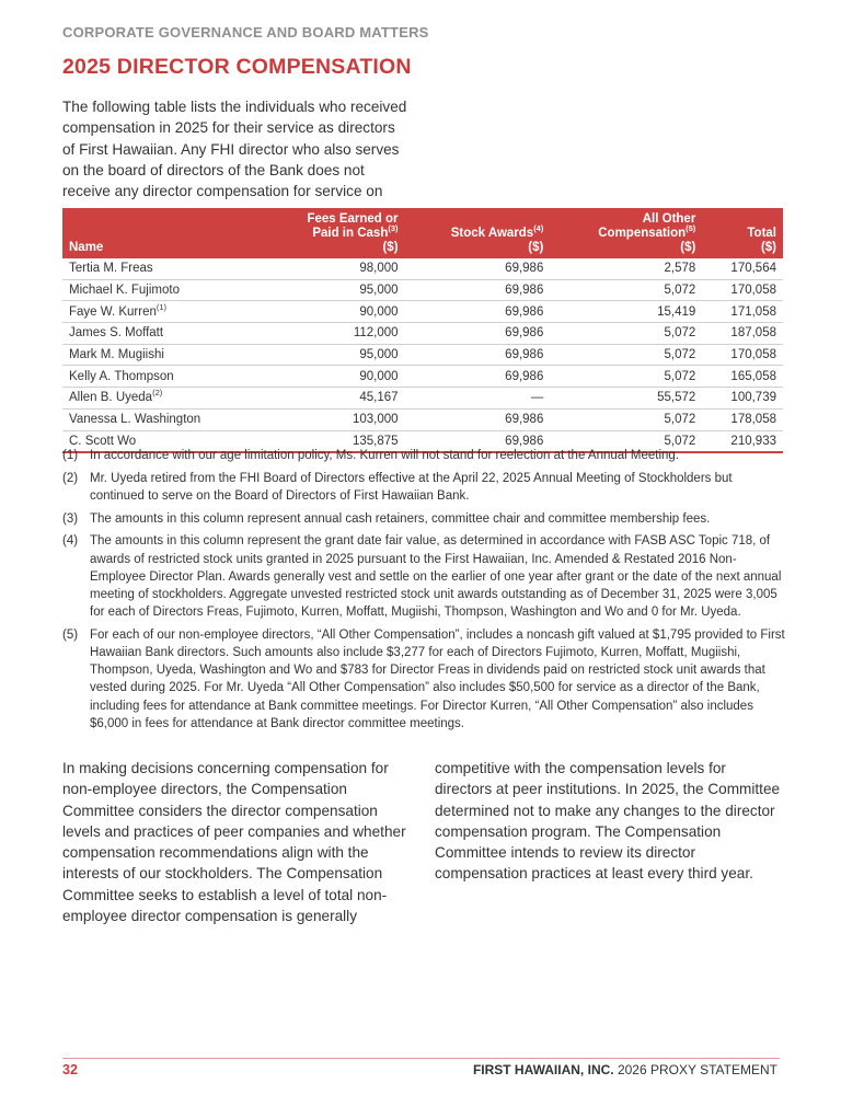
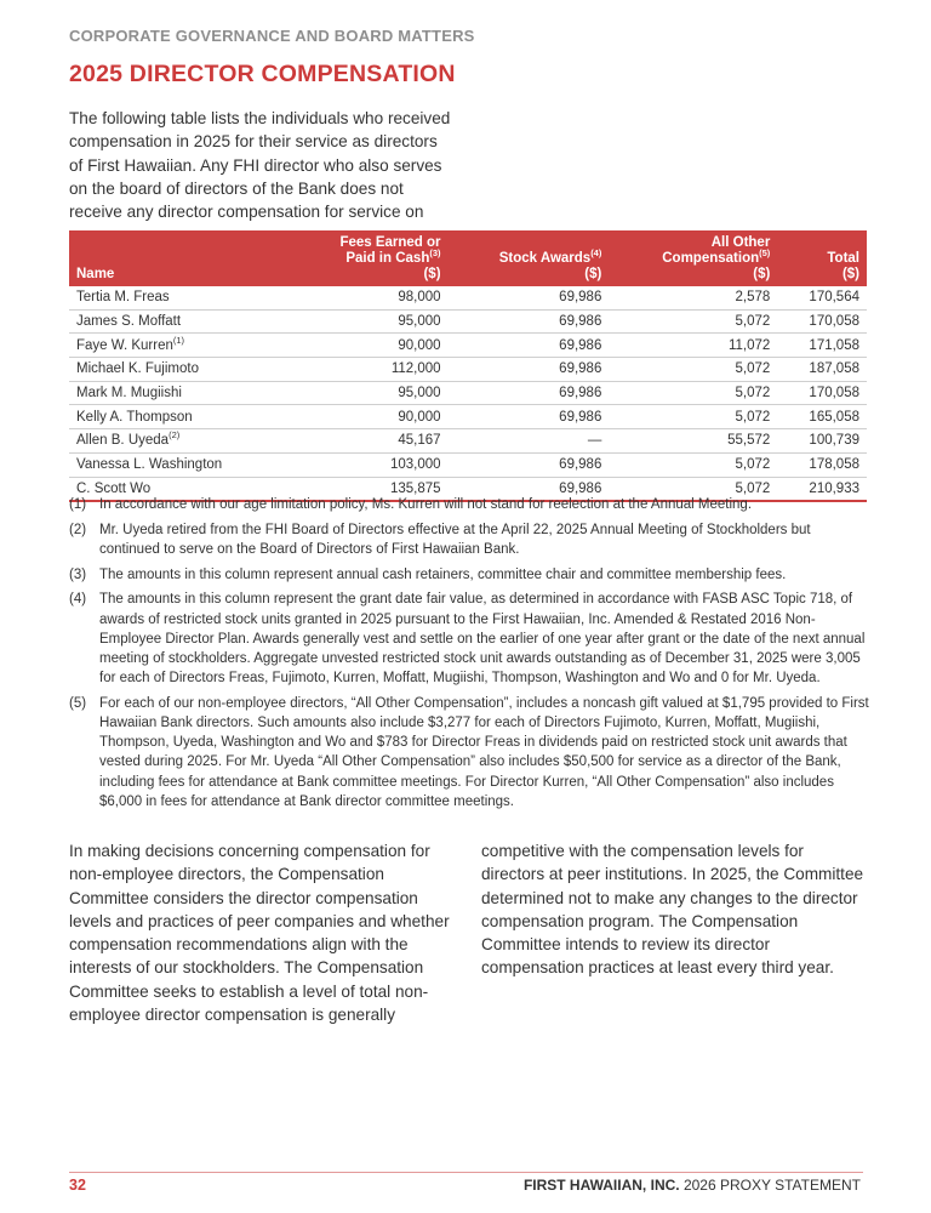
  CORPORATE GOVERNANCE AND BOARD MATTERS
  2025 DIRECTOR COMPENSATION
  The following table lists the individuals who received compensation in 2025 for their service as directors of First Hawaiian. Any FHI director who also serves on the board of directors of the Bank does not receive any director compensation for service on
  Name	Fees Earned or Paid in Cash(3) ($)	Stock Awards(4) ($)	All Other Compensation(5) ($)	Total ($)
  Tertia M. Freas	98,000	69,986	2,578	170,564
- Michael K. Fujimoto	95,000	69,986	5,072	170,058
+ James S. Moffatt	95,000	69,986	5,072	170,058
- Faye W. Kurren(1)	90,000	69,986	15,419	171,058
+ Faye W. Kurren(1)	90,000	69,986	11,072	171,058
- James S. Moffatt	112,000	69,986	5,072	187,058
+ Michael K. Fujimoto	112,000	69,986	5,072	187,058
  Mark M. Mugiishi	95,000	69,986	5,072	170,058
  Kelly A. Thompson	90,000	69,986	5,072	165,058
  Allen B. Uyeda(2)	45,167	—	55,572	100,739
  Vanessa L. Washington	103,000	69,986	5,072	178,058
  C. Scott Wo	135,875	69,986	5,072	210,933
  (1)
  In accordance with our age limitation policy, Ms. Kurren will not stand for reelection at the Annual Meeting.
  (2)
  Mr. Uyeda retired from the FHI Board of Directors effective at the April 22, 2025 Annual Meeting of Stockholders but continued to serve on the Board of Directors of First Hawaiian Bank.
  (3)
  The amounts in this column represent annual cash retainers, committee chair and committee membership fees.
  (4)
  The amounts in this column represent the grant date fair value, as determined in accordance with FASB ASC Topic 718, of awards of restricted stock units granted in 2025 pursuant to the First Hawaiian, Inc. Amended & Restated 2016 Non-Employee Director Plan. Awards generally vest and settle on the earlier of one year after grant or the date of the next annual meeting of stockholders. Aggregate unvested restricted stock unit awards outstanding as of December 31, 2025 were 3,005 for each of Directors Freas, Fujimoto, Kurren, Moffatt, Mugiishi, Thompson, Washington and Wo and 0 for Mr. Uyeda.
  (5)
  For each of our non-employee directors, “All Other Compensation”, includes a noncash gift valued at $1,795 provided to First Hawaiian Bank directors. Such amounts also include $3,277 for each of Directors Fujimoto, Kurren, Moffatt, Mugiishi, Thompson, Uyeda, Washington and Wo and $783 for Director Freas in dividends paid on restricted stock unit awards that vested during 2025. For Mr. Uyeda “All Other Compensation” also includes $50,500 for service as a director of the Bank, including fees for attendance at Bank committee meetings. For Director Kurren, “All Other Compensation” also includes $6,000 in fees for attendance at Bank director committee meetings.
  In making decisions concerning compensation for non-employee directors, the Compensation Committee considers the director compensation levels and practices of peer companies and whether compensation recommendations align with the interests of our stockholders. The Compensation Committee seeks to establish a level of total non-employee director compensation is generally
  competitive with the compensation levels for directors at peer institutions. In 2025, the Committee determined not to make any changes to the director compensation program. The Compensation Committee intends to review its director compensation practices at least every third year.
  32
  FIRST HAWAIIAN, INC. 2026 PROXY STATEMENT
